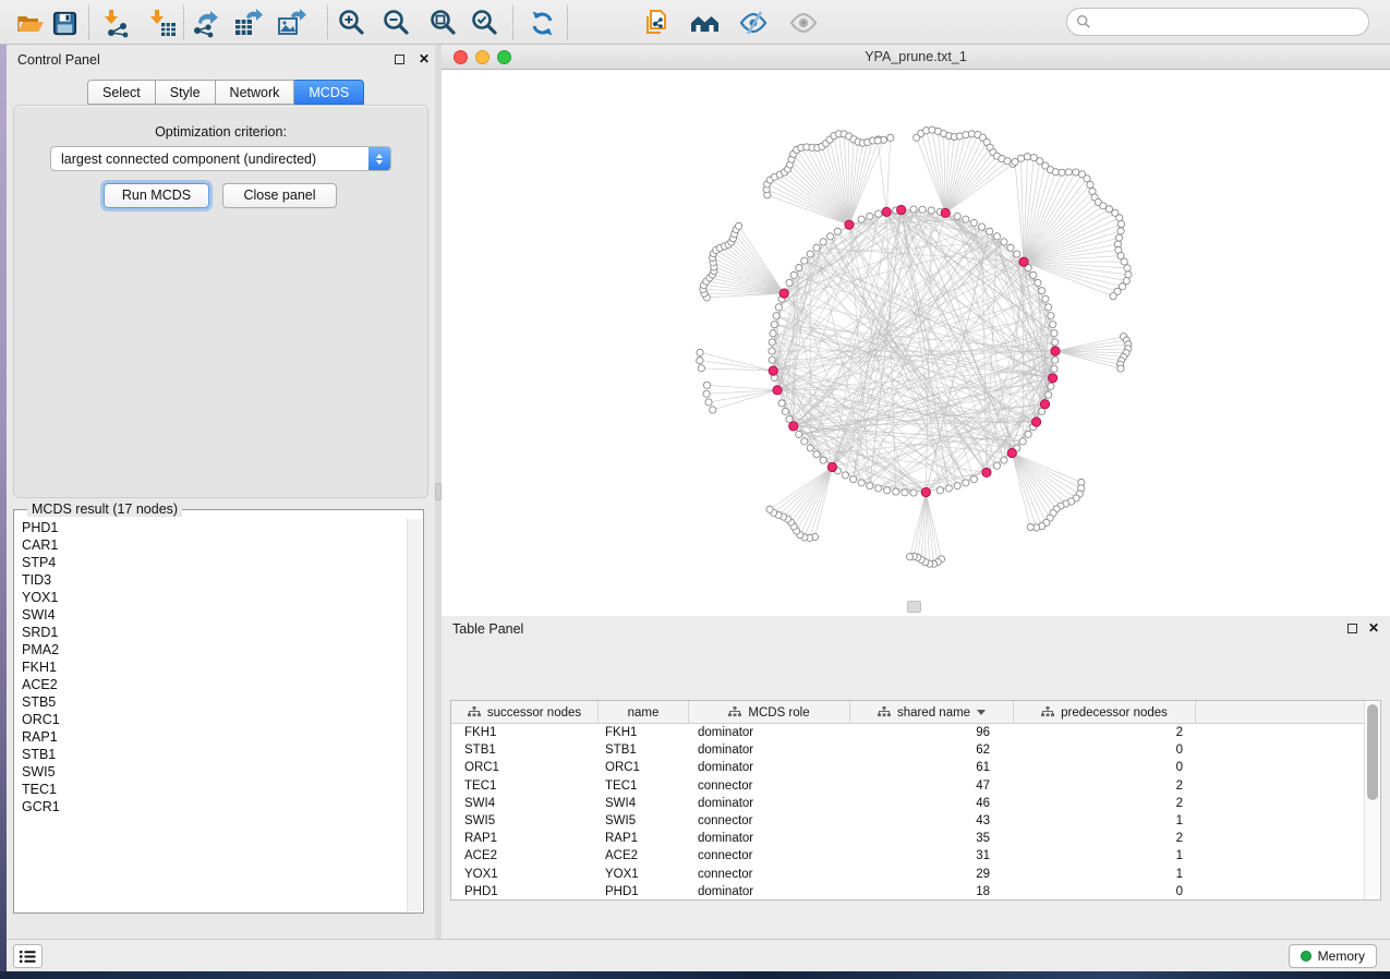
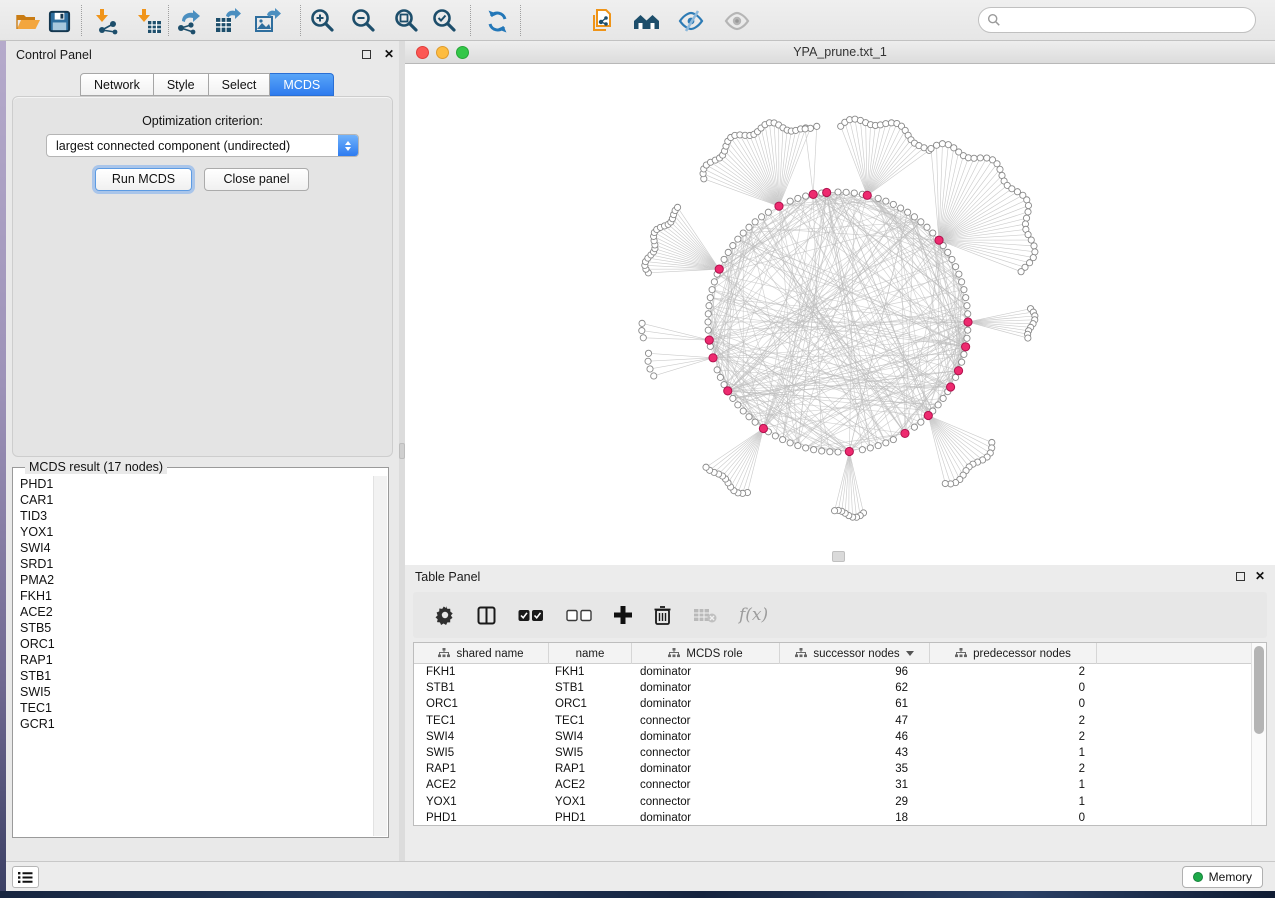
  Control Panel
  ✕
- Select
+ Network
  Style
- Network
+ Select
  MCDS
  Optimization criterion:
  largest connected component (undirected)
  Run MCDS
  Close panel
  MCDS result (17 nodes)
  PHD1
  CAR1
- STP4
  TID3
  YOX1
  SWI4
  SRD1
  PMA2
  FKH1
  ACE2
  STB5
  ORC1
  RAP1
  STB1
  SWI5
  TEC1
  GCR1
  YPA_prune.txt_1
  Table Panel
  ✕
+ f(x)
- successor nodes
+ shared name
  name
  MCDS role
- shared name
+ successor nodes
  predecessor nodes
  FKH1
  FKH1
  dominator
  96
  2
  STB1
  STB1
  dominator
  62
  0
  ORC1
  ORC1
  dominator
  61
  0
  TEC1
  TEC1
  connector
  47
  2
  SWI4
  SWI4
  dominator
  46
  2
  SWI5
  SWI5
  connector
  43
  1
  RAP1
  RAP1
  dominator
  35
  2
  ACE2
  ACE2
  connector
  31
  1
  YOX1
  YOX1
  connector
  29
  1
  PHD1
  PHD1
  dominator
  18
  0
  Memory
